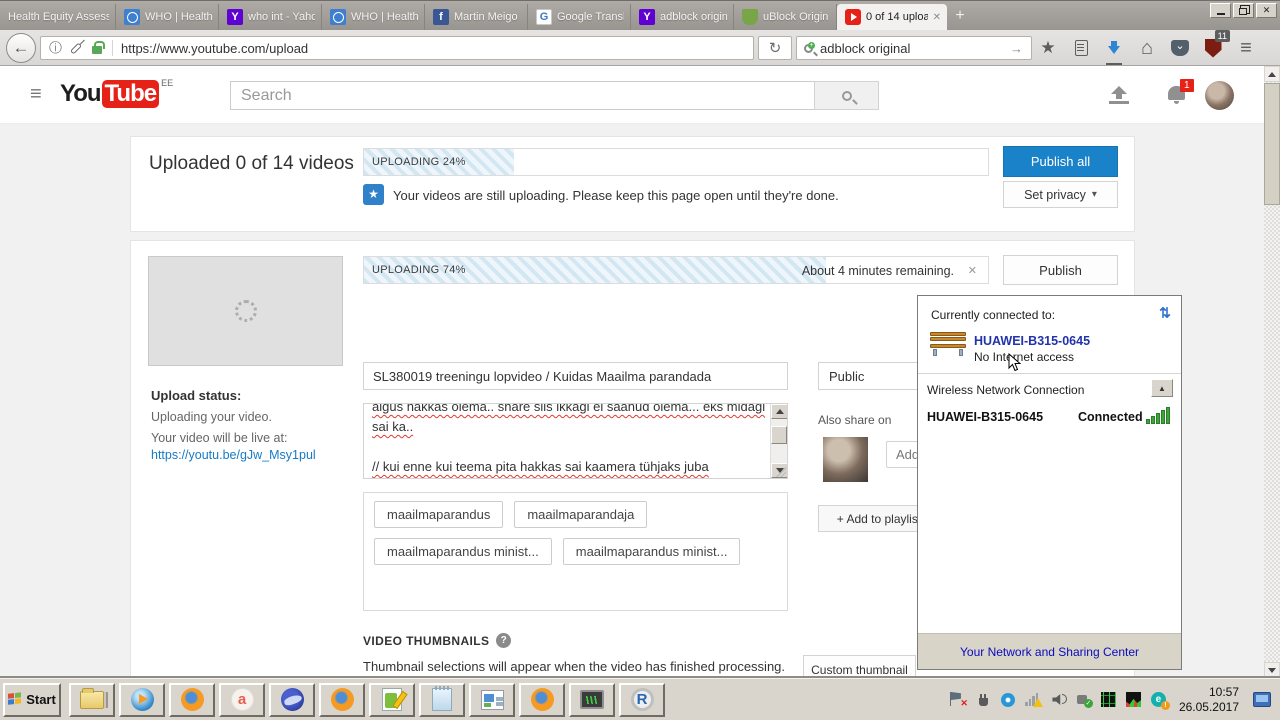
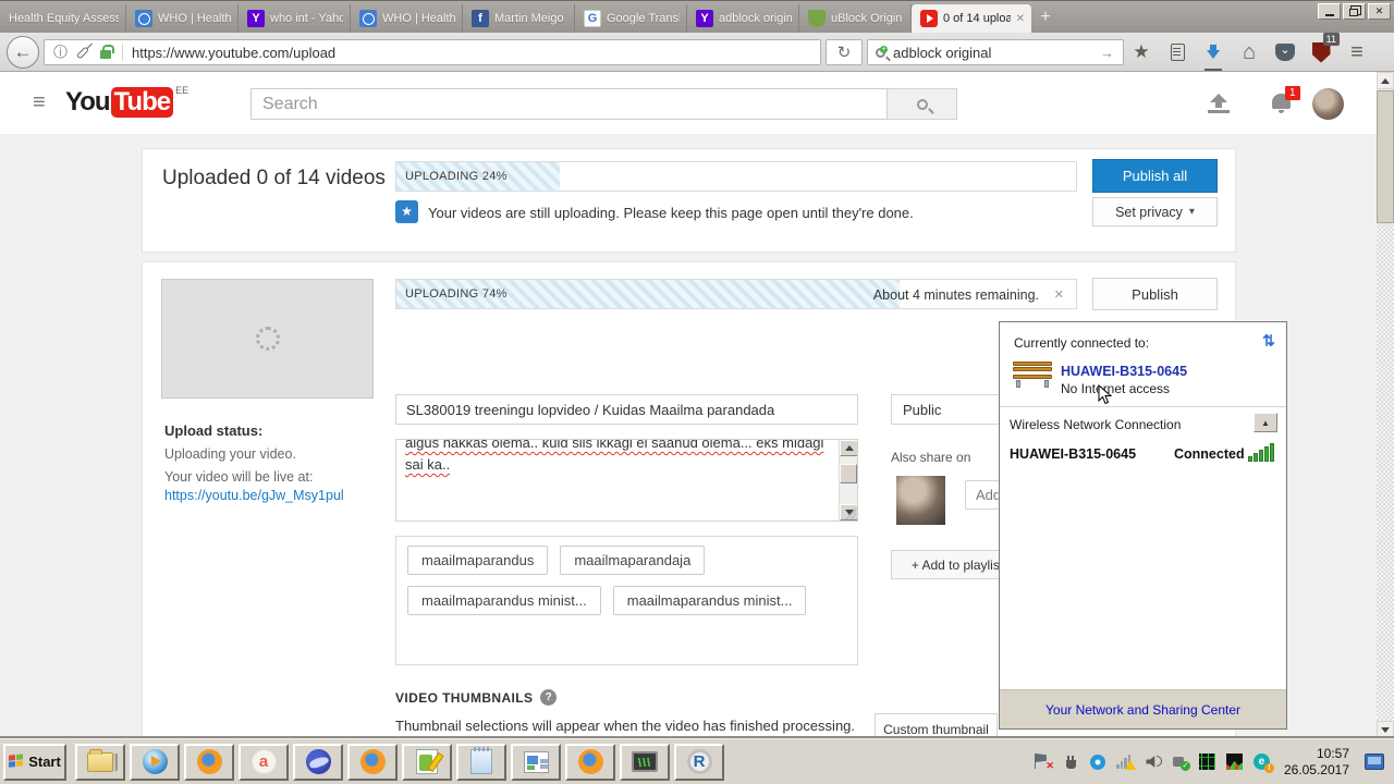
  Health Equity Assess
  WHO | Health
  Y
  who int - Yaho
  WHO | Health
  f
  Martin Meigo
  G
  Google Trans
  Y
  adblock origin
  uBlock Origin
  0 of 14 uploa
  ✕
  +
  ✕
  ←
  ⓘ
  https://www.youtube.com/upload
  ↻
  adblock original
  →
  ★
  ⌂
  ⌄
  11
  ≡
  ≡
  You
  Tube
  EE
  Search
  1
  Uploaded 0 of 14 videos
  UPLOADING 24%
  ★
  Your videos are still uploading. Please keep this page open until they're done.
  Publish all
  Set privacy
  ▾
  Upload status:
  Uploading your video.
  Your video will be live at:
  https://youtu.be/gJw_Msy1pul
  UPLOADING 74%
  About 4 minutes remaining.
  ✕
  Publish
  SL380019 treeningu lopvideo / Kuidas Maailma parandada
  Public
- algus hakkas olema.. share siis ikkagi ei saanud olema... eks midagi
+ algus hakkas olema.. kuid siis ikkagi ei saanud olema... eks midagi
  sai ka..
- // kui enne kui teema pita hakkas sai kaamera tühjaks juba
  Also share on
  Add
  maailmaparandus
  maailmaparandaja
  maailmaparandus minist...
  maailmaparandus minist...
  + Add to playlis
  VIDEO THUMBNAILS
  ?
  Thumbnail selections will appear when the video has finished processing.
  Custom thumbnail
  Currently connected to:
  HUAWEI-B315-0645
  No Intrnet access
  Wireless Network Connection
  ▲
  HUAWEI-B315-0645
  Connected
  Your Network and Sharing Center
  Start
  a
  R
  ✕
  e
  10:57
  26.05.2017
